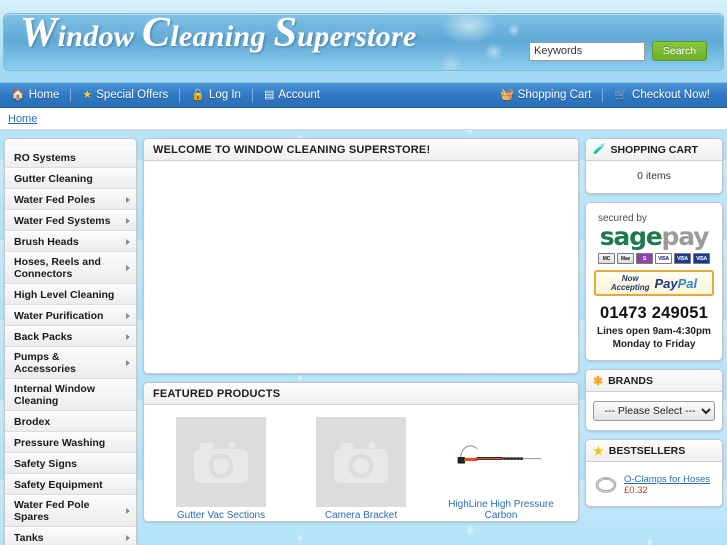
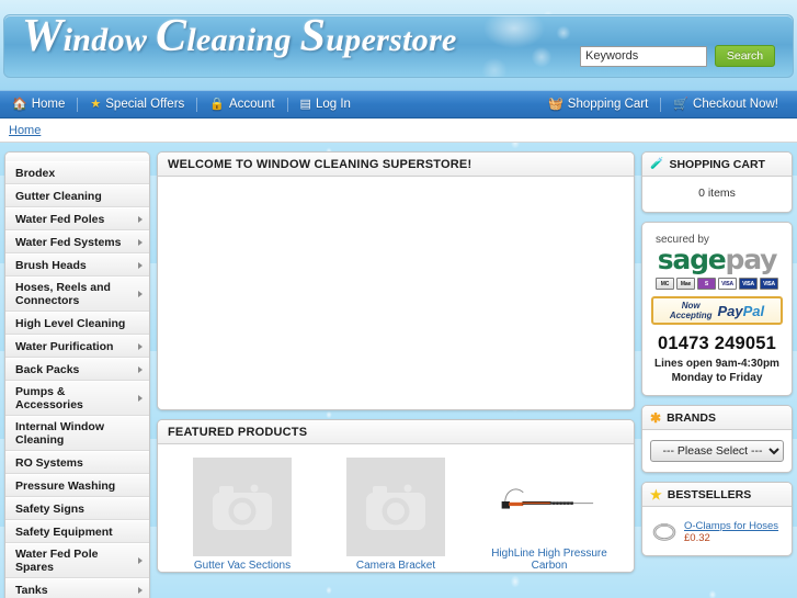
  Window Cleaning Superstore
  Keywords
  Search
  🏠
  Home
  ★
  Special Offers
  🔒
- Log In
+ Account
  ▤
- Account
+ Log In
  🧺
  Shopping Cart
  🛒
  Checkout Now!
  Home
- RO Systems
+ Brodex
  Gutter Cleaning
  Water Fed Poles
  Water Fed Systems
  Brush Heads
  Hoses, Reels and Connectors
  High Level Cleaning
  Water Purification
  Back Packs
  Pumps & Accessories
  Internal Window Cleaning
- Brodex
+ RO Systems
  Pressure Washing
  Safety Signs
  Safety Equipment
  Water Fed Pole Spares
  Tanks
  WELCOME TO WINDOW CLEANING SUPERSTORE!
  FEATURED PRODUCTS
  Gutter Vac Sections
  Camera Bracket
  HighLine High Pressure Carbon
  🧪
  SHOPPING CART
  0 items
  secured by
  sagepay
  Now
  Accepting
  PayPal
  01473 249051
  Lines open 9am-4:30pm
  Monday to Friday
  ✱
  BRANDS
  --- Please Select ---
  ★
  BESTSELLERS
  O-Clamps for Hoses
  £0.32
